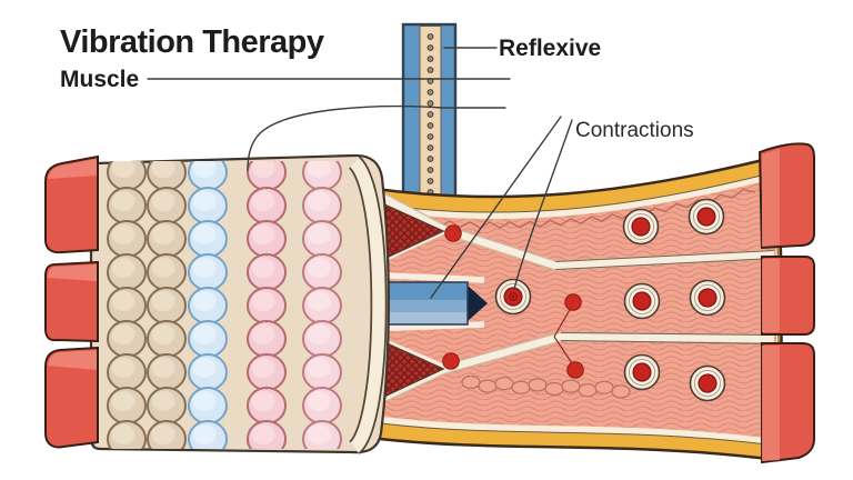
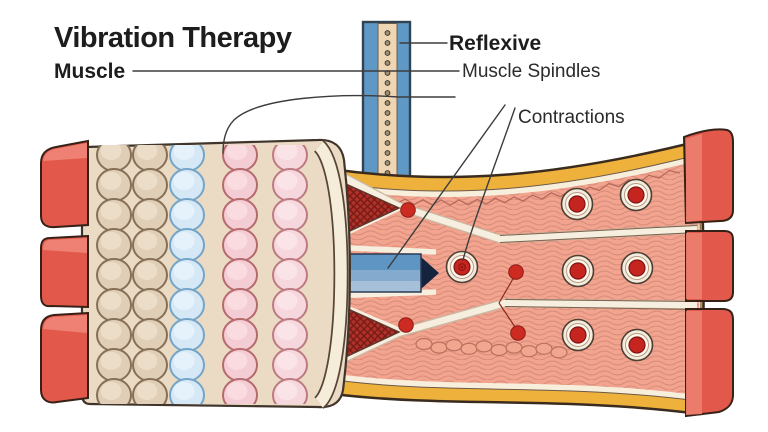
  Vibration Therapy
  Muscle
  Reflexive
+ Muscle Spindles
  Contractions
